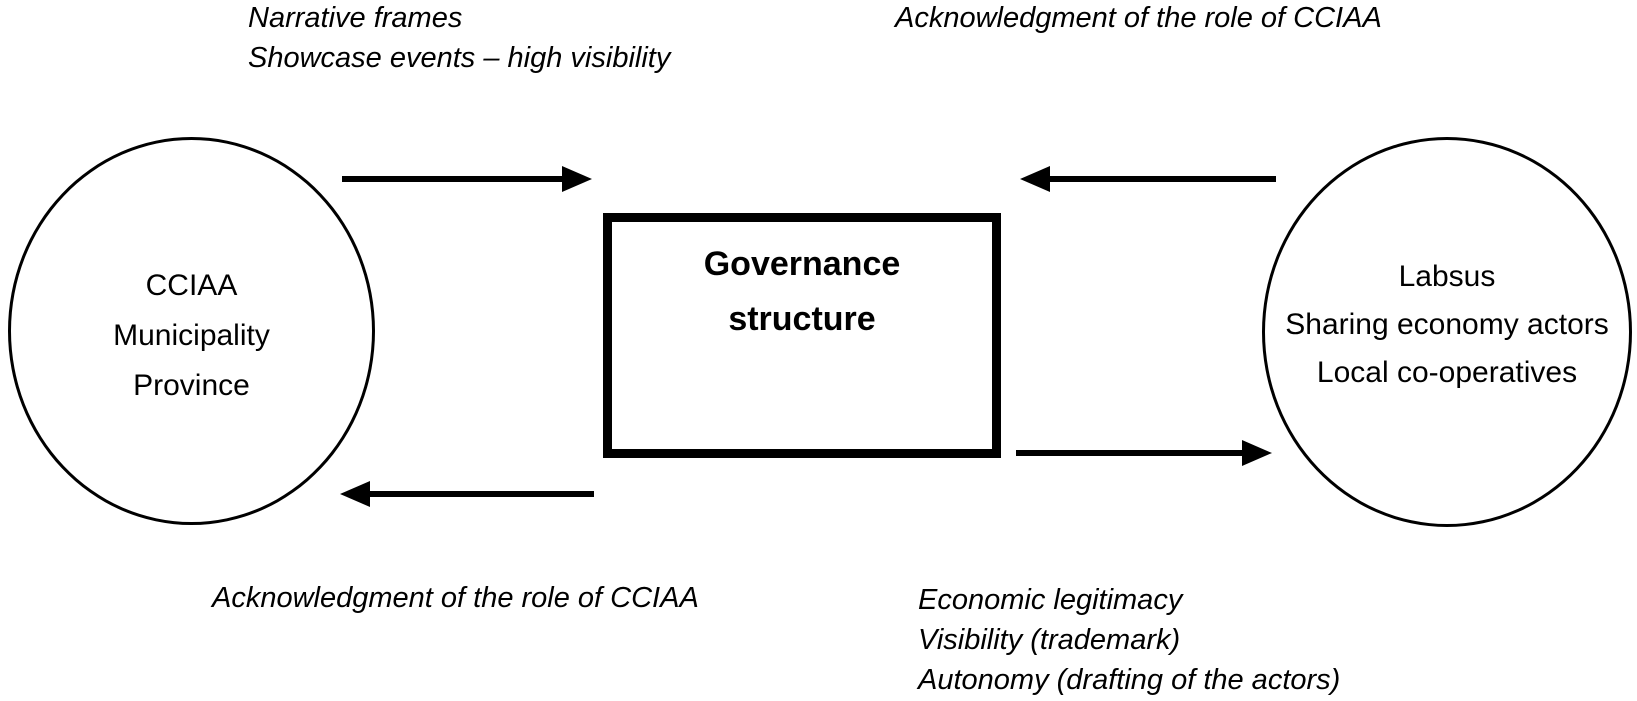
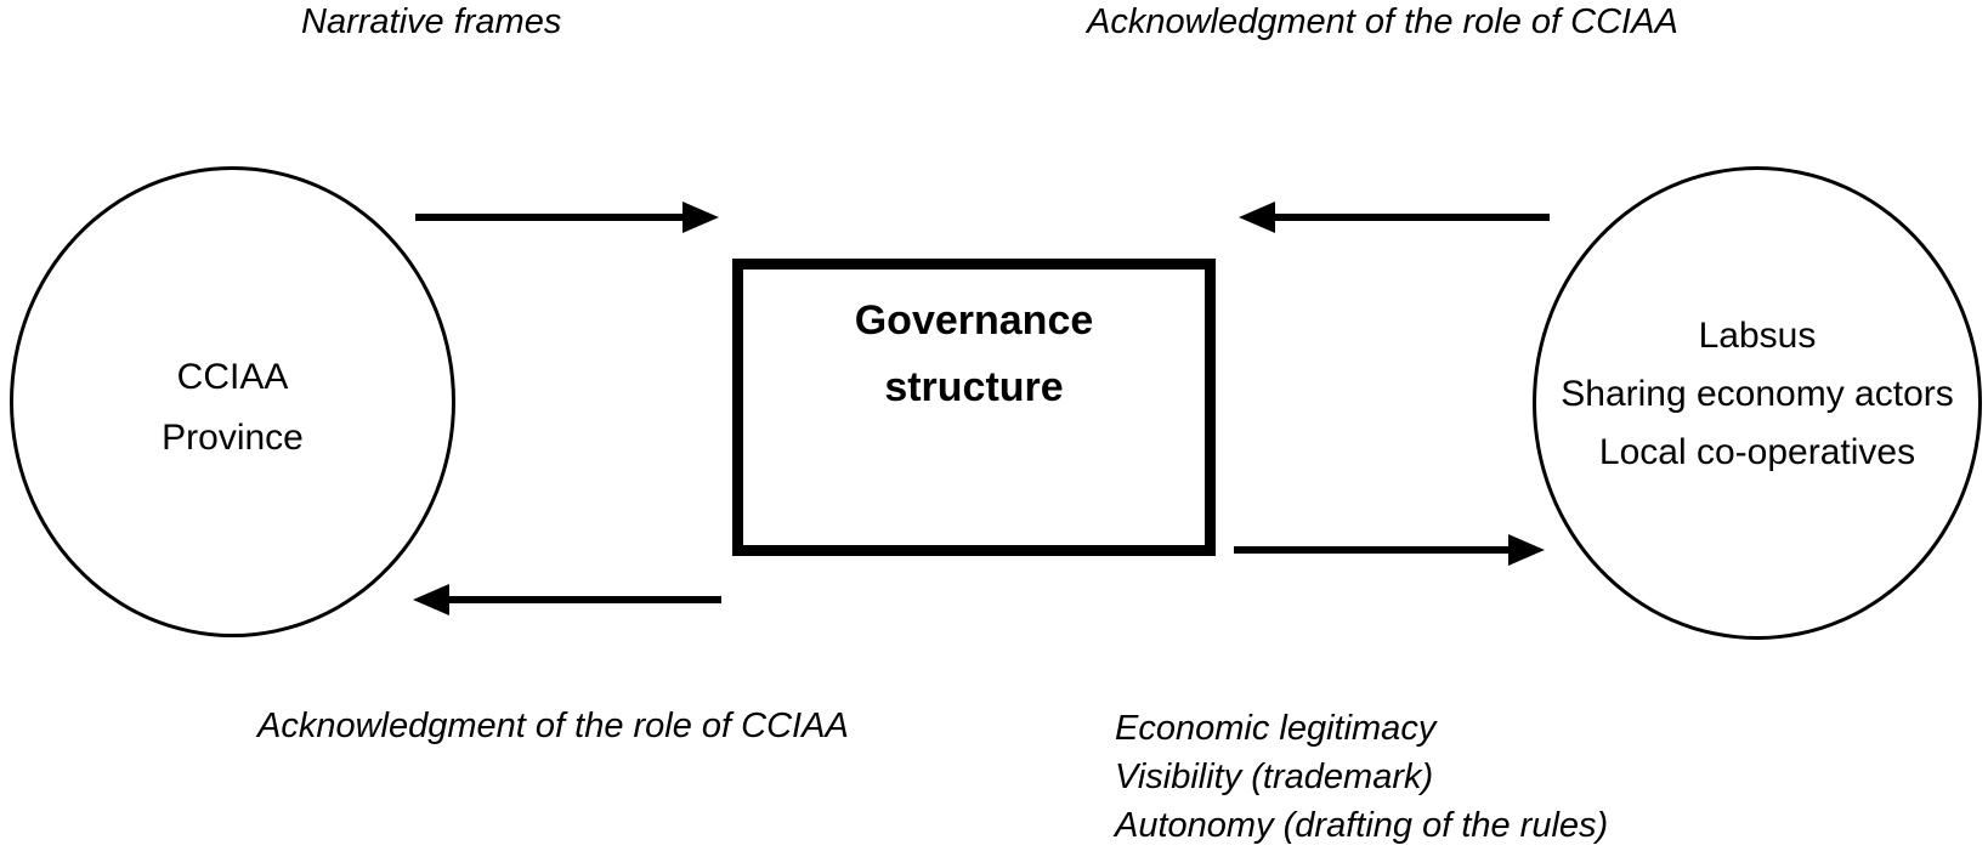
  Narrative frames
- Showcase events – high visibility
  Acknowledgment of the role of CCIAA
  CCIAA
- Municipality
  Province
  Governance
  structure
  Labsus
  Sharing economy actors
  Local co-operatives
  Acknowledgment of the role of CCIAA
  Economic legitimacy
  Visibility (trademark)
- Autonomy (drafting of the actors)
+ Autonomy (drafting of the rules)
